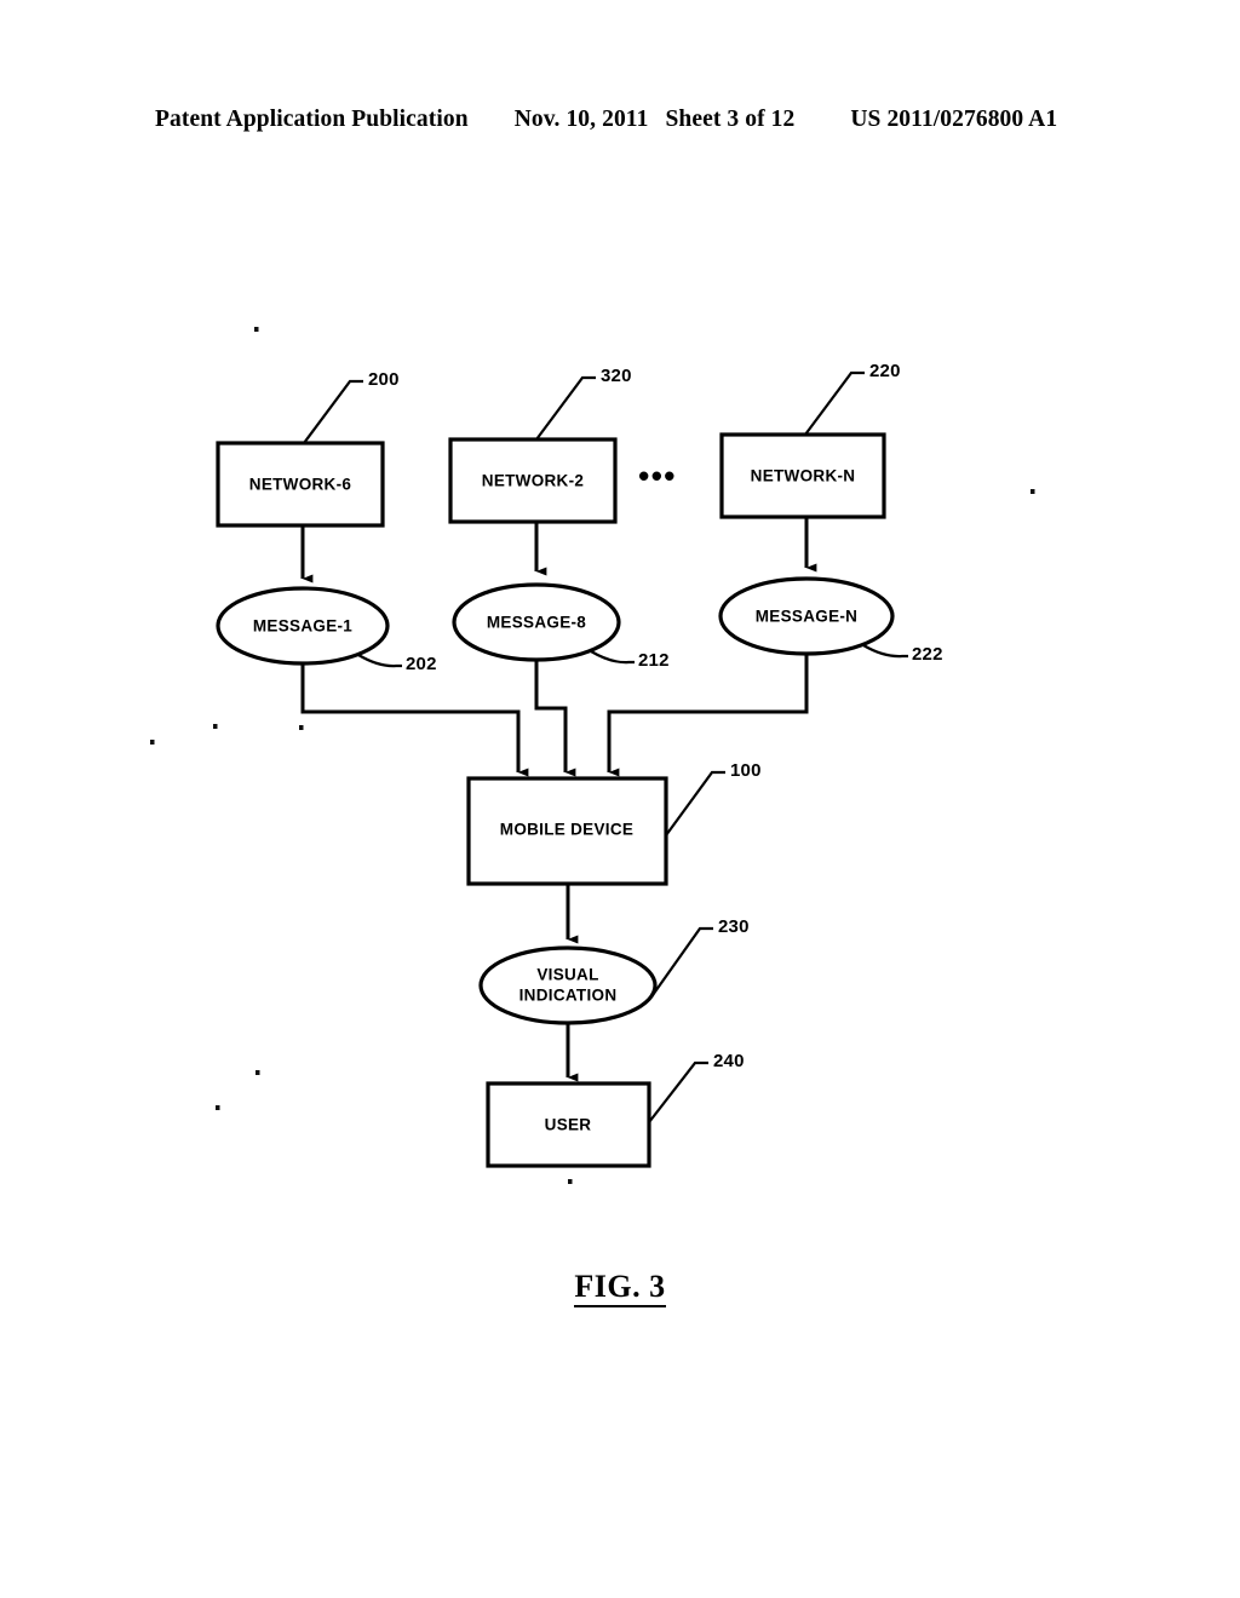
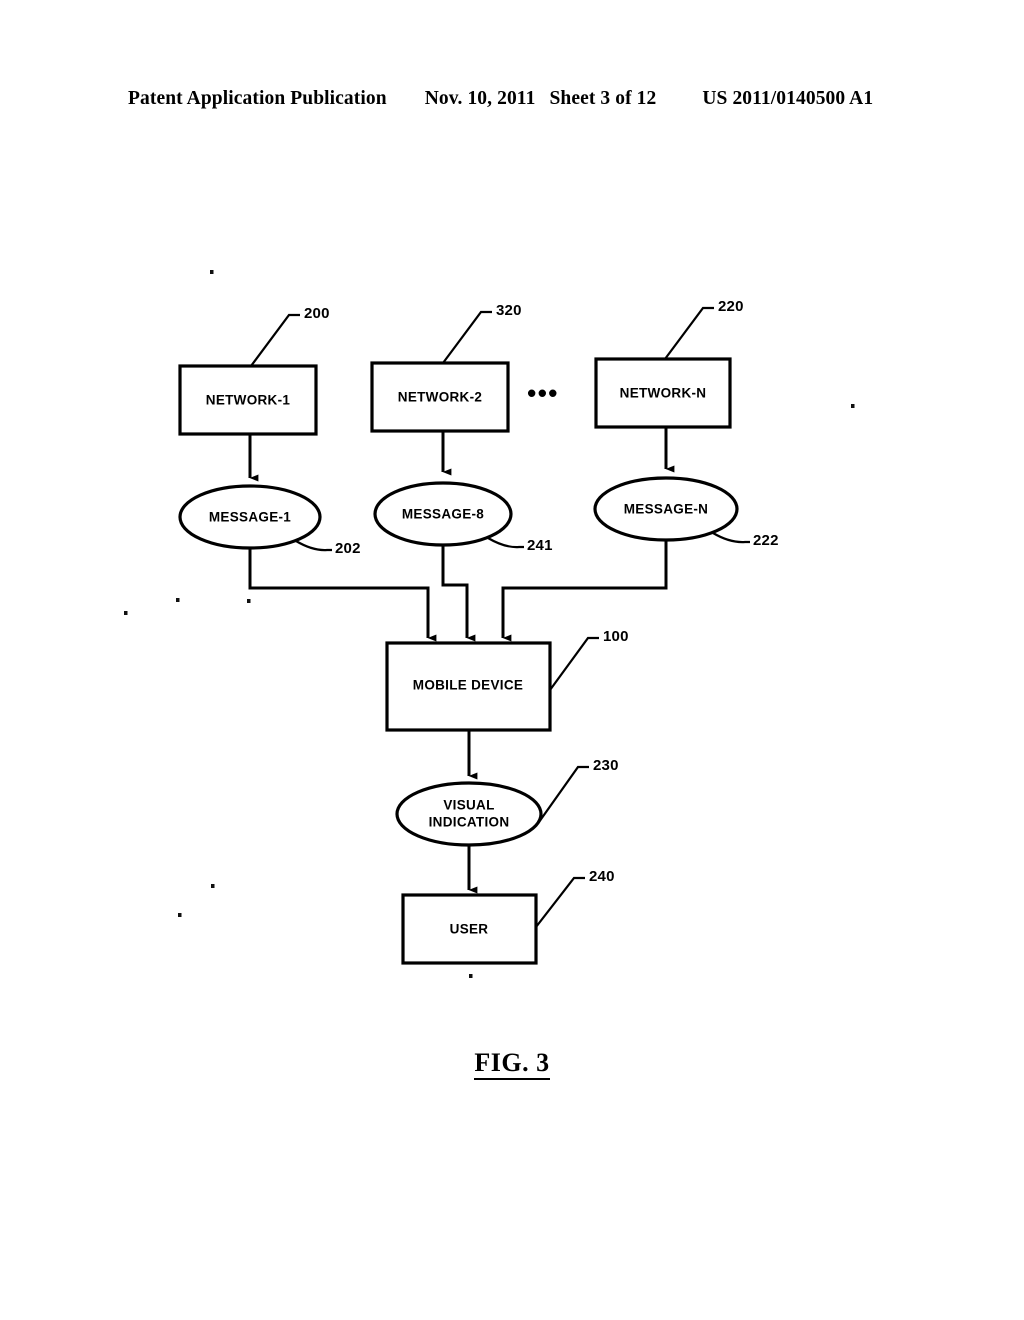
  Patent Application Publication
  Nov. 10, 2011
  Sheet 3 of 12
- US 2011/0276800 A1
+ US 2011/0140500 A1
- NETWORK-6
+ NETWORK-1
  200
  NETWORK-2
  320
  •••
  NETWORK-N
  220
  MESSAGE-1
  202
  MESSAGE-8
- 212
+ 241
  MESSAGE-N
  222
  MOBILE DEVICE
  100
  VISUAL
  INDICATION
  230
  USER
  240
  FIG. 3
